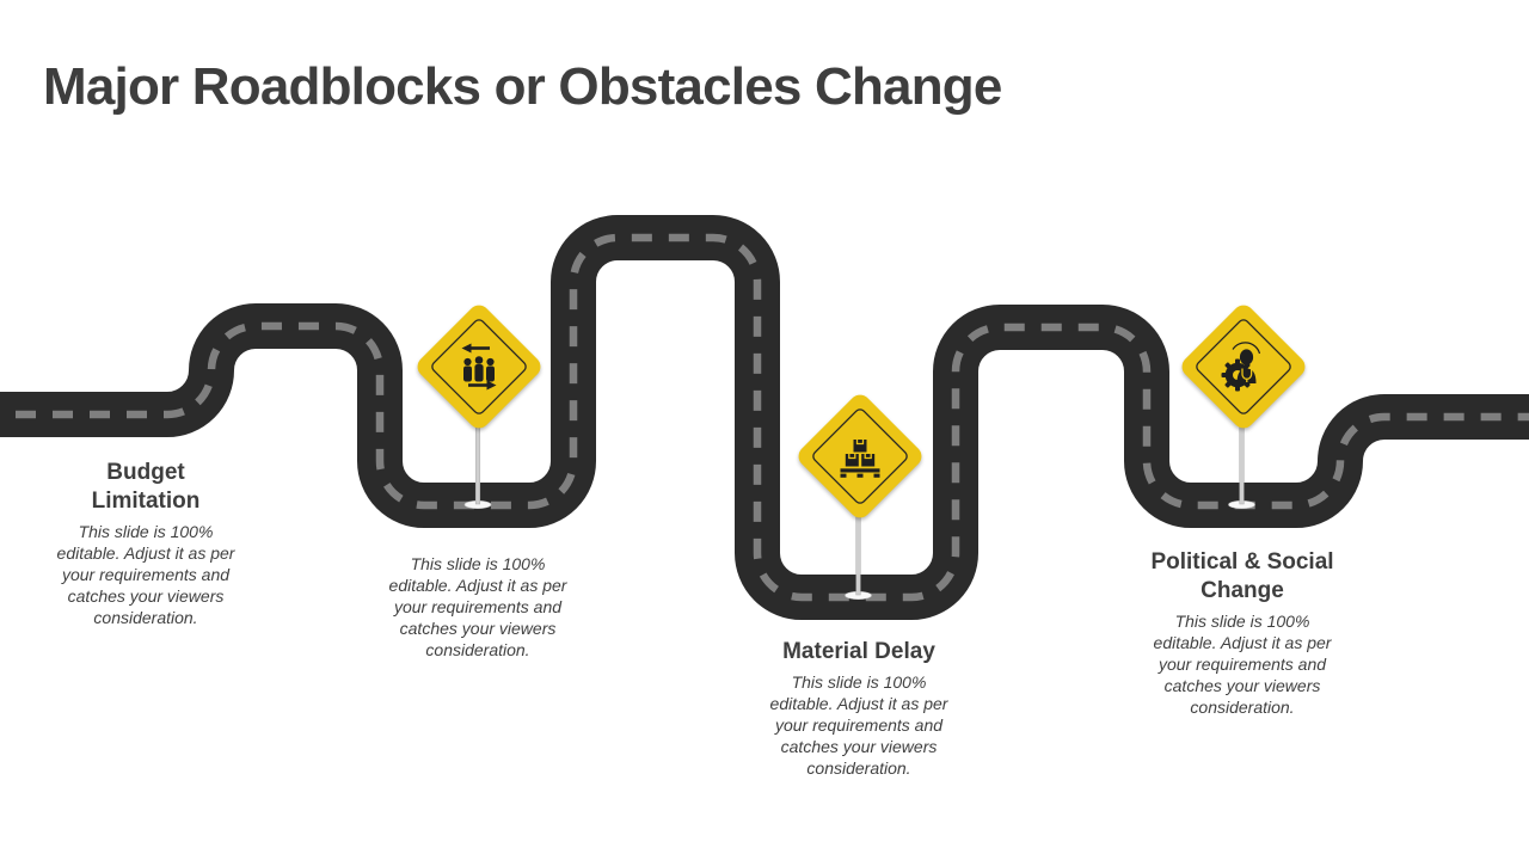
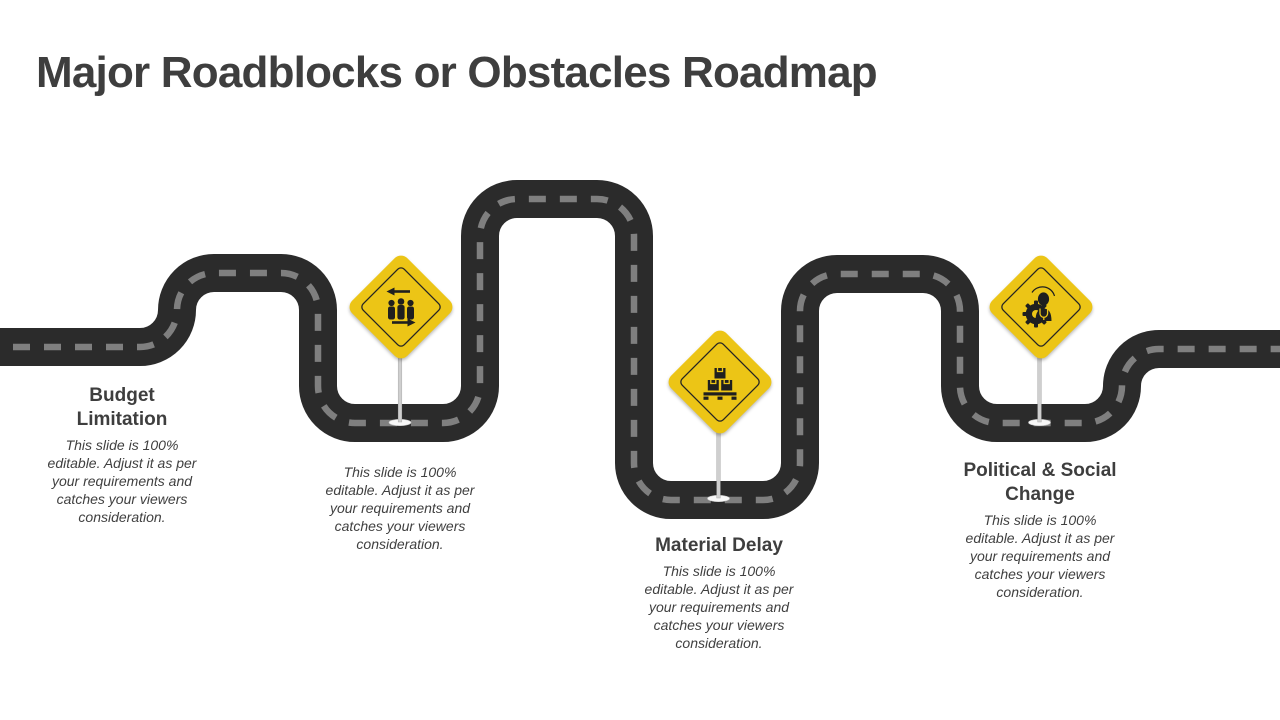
- Major Roadblocks or Obstacles Change
+ Major Roadblocks or Obstacles Roadmap
  Budget
  Limitation
  This slide is 100%
  editable. Adjust it as per
  your requirements and
  catches your viewers
  consideration.
  This slide is 100%
  editable. Adjust it as per
  your requirements and
  catches your viewers
  consideration.
  Material Delay
  This slide is 100%
  editable. Adjust it as per
  your requirements and
  catches your viewers
  consideration.
  Political & Social
  Change
  This slide is 100%
  editable. Adjust it as per
  your requirements and
  catches your viewers
  consideration.
